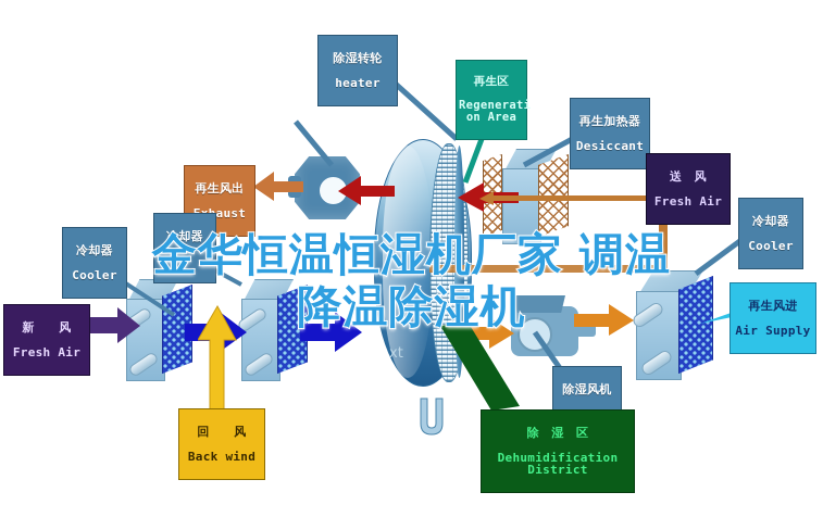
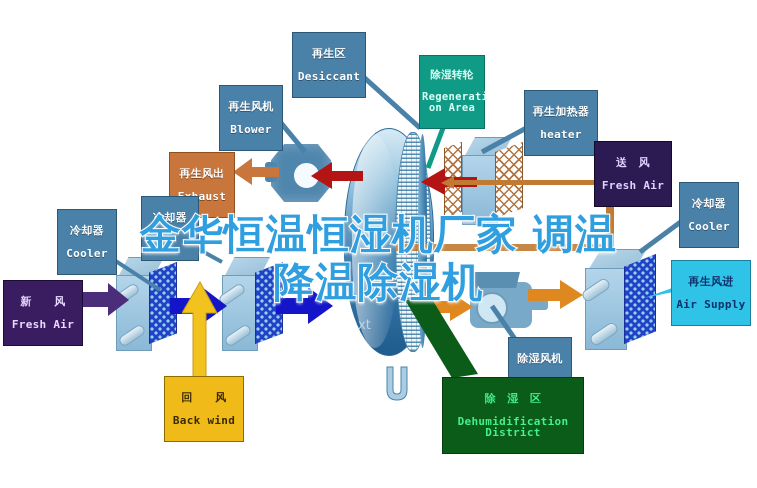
  xt
- 除湿转轮
+ 再生区
- heater
+ Desiccant
+ 再生风机
+ Blower
  再生风出
- 再生区
+ 除湿转轮
  Regenerati
  on Area
  再生加热器
- Desiccant
+ heater
  送 风
  Fresh Air
  冷却器
  Cooler
  冷却器
  Cooler
  冷却器
  新 风
  Fresh Air
  回 风
  Back wind
  除湿风机
  除 湿 区
  Dehumidification
  District
  再生风进
  Air Supply
  金华恒温恒湿机厂家 调温
  降温除湿机
